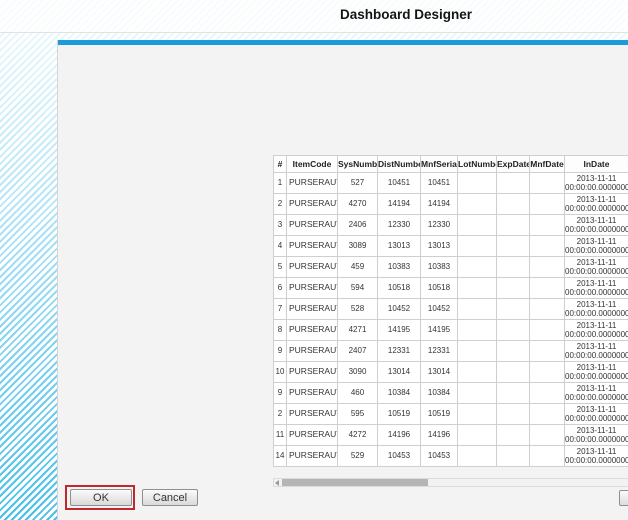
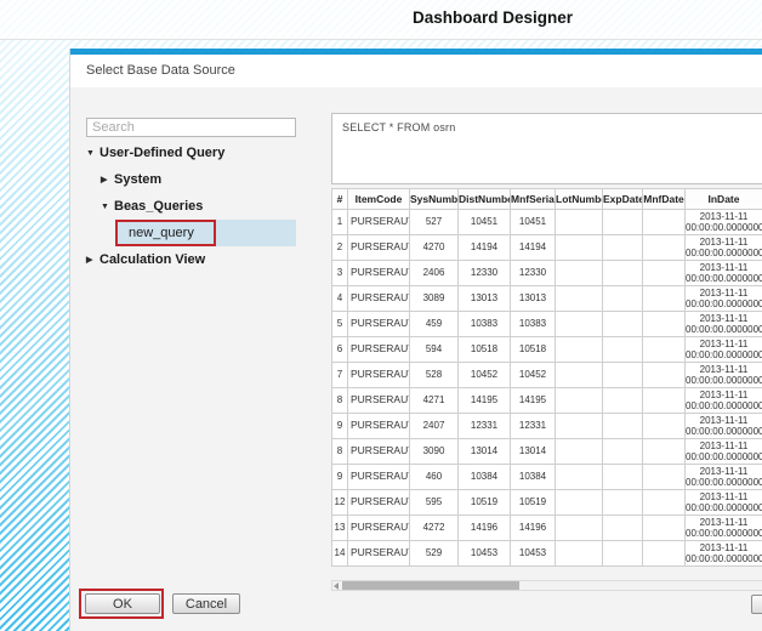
  Dashboard Designer
+ Select Base Data Source
+ Search
+ User-Defined Query
+ System
+ Beas_Queries
+ new_query
+ Calculation View
+ SELECT * FROM osrn
  #	ItemCode	SysNumb	DistNumb	MnfSeria	LotNumb	ExpDate	MnfDate	InDate
  1	PURSERAU	527	10451	10451				2013-11-11 00:00:00.0000000
  2	PURSERAU	4270	14194	14194				2013-11-11 00:00:00.0000000
  3	PURSERAU	2406	12330	12330				2013-11-11 00:00:00.0000000
  4	PURSERAU	3089	13013	13013				2013-11-11 00:00:00.0000000
  5	PURSERAU	459	10383	10383				2013-11-11 00:00:00.0000000
  6	PURSERAU	594	10518	10518				2013-11-11 00:00:00.0000000
  7	PURSERAU	528	10452	10452				2013-11-11 00:00:00.0000000
  8	PURSERAU	4271	14195	14195				2013-11-11 00:00:00.0000000
  9	PURSERAU	2407	12331	12331				2013-11-11 00:00:00.0000000
- 10	PURSERAU	3090	13014	13014				2013-11-11 00:00:00.0000000
+ 8	PURSERAU	3090	13014	13014				2013-11-11 00:00:00.0000000
  9	PURSERAU	460	10384	10384				2013-11-11 00:00:00.0000000
- 2	PURSERAU	595	10519	10519				2013-11-11 00:00:00.0000000
+ 12	PURSERAU	595	10519	10519				2013-11-11 00:00:00.0000000
- 11	PURSERAU	4272	14196	14196				2013-11-11 00:00:00.0000000
+ 13	PURSERAU	4272	14196	14196				2013-11-11 00:00:00.0000000
  14	PURSERAU	529	10453	10453				2013-11-11 00:00:00.0000000
  OK
  Cancel
